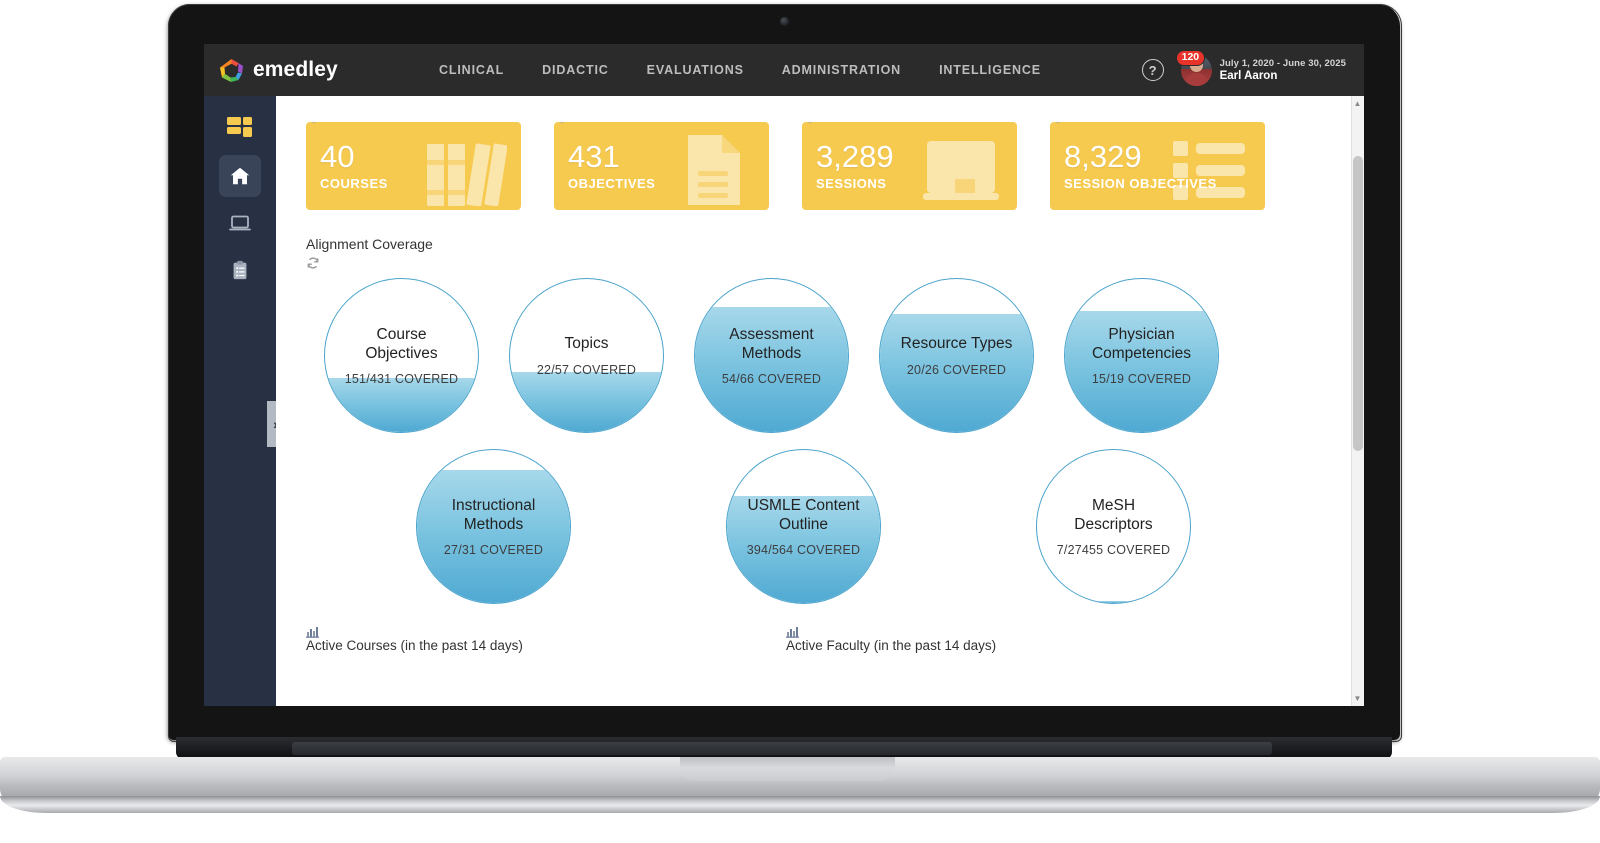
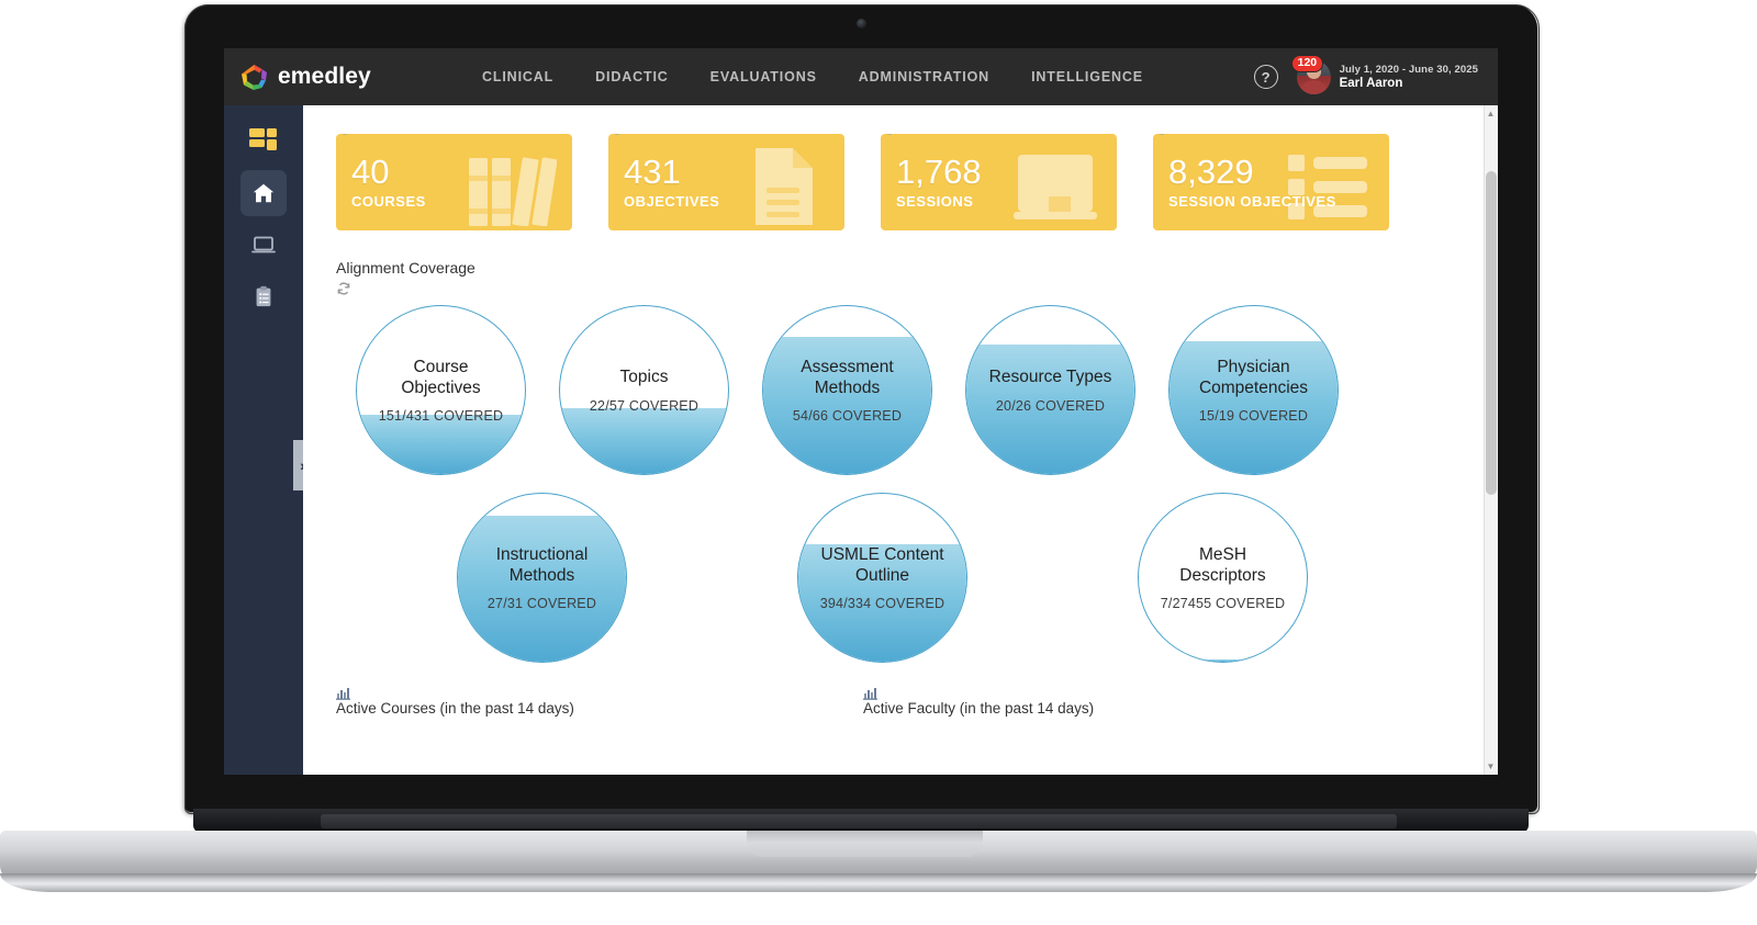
  emedley
  CLINICAL
  DIDACTIC
  EVALUATIONS
  ADMINISTRATION
  INTELLIGENCE
  ?
  120
  July 1, 2020 - June 30, 2025
  Earl Aaron
  40
  COURSES
  431
  OBJECTIVES
- 3,289
+ 1,768
  SESSIONS
  8,329
  SESSION OBJECTIVES
  Alignment Coverage
  Course Objectives
  151/431 COVERED
  Topics
  22/57 COVERED
  Assessment Methods
  54/66 COVERED
  Resource Types
  20/26 COVERED
  Physician Competencies
  15/19 COVERED
  Instructional Methods
  27/31 COVERED
  USMLE Content Outline
- 394/564 COVERED
+ 394/334 COVERED
  MeSH Descriptors
  7/27455 COVERED
  Active Courses (in the past 14 days)
  Active Faculty (in the past 14 days)
  ▲
  ▼
